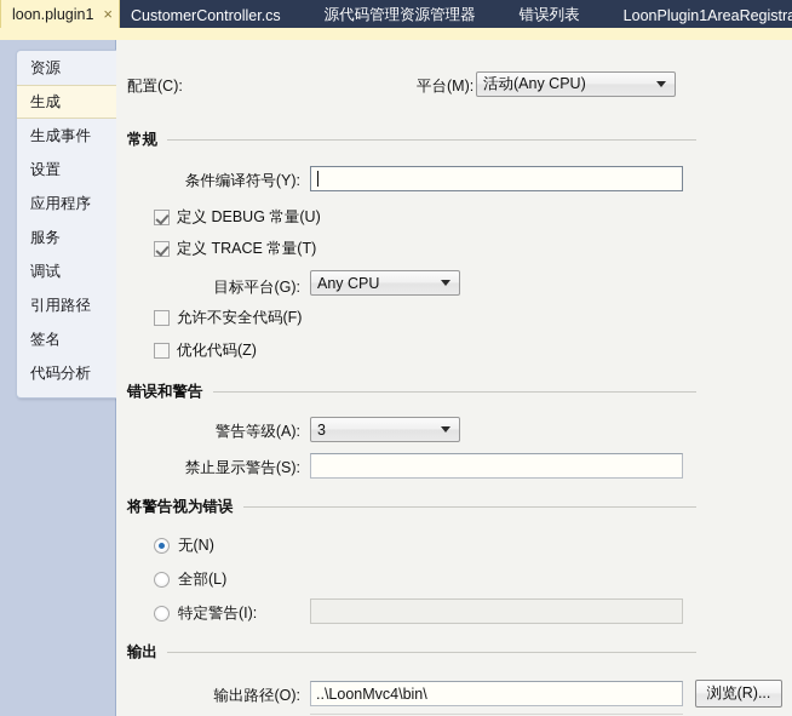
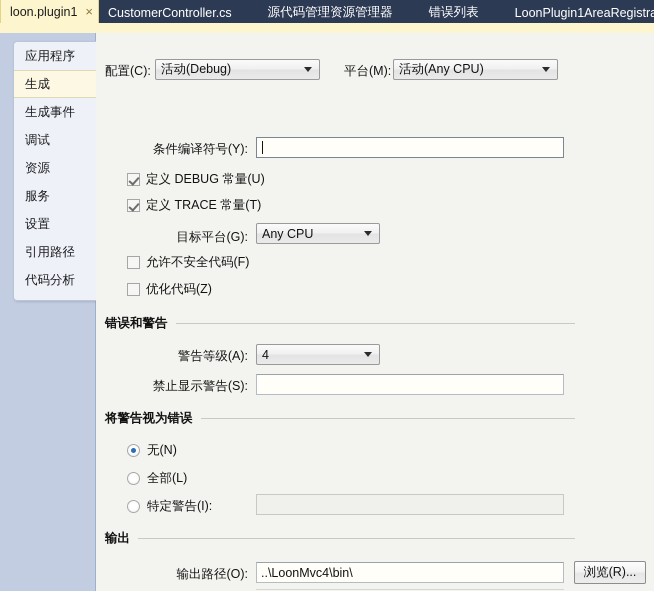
  loon.plugin1
  ×
  CustomerController.cs
  源代码管理资源管理器
  错误列表
  LoonPlugin1AreaRegistr
- 资源
+ 应用程序
  生成
  生成事件
- 设置
+ 调试
- 应用程序
+ 资源
  服务
- 调试
+ 设置
  引用路径
- 签名
  代码分析
  配置(C):
+ 活动(Debug)
  平台(M):
  活动(Any CPU)
- 常规
  条件编译符号(Y):
  定义 DEBUG 常量(U)
  定义 TRACE 常量(T)
  目标平台(G):
  Any CPU
  允许不安全代码(F)
  优化代码(Z)
  错误和警告
  警告等级(A):
- 3
+ 4
  禁止显示警告(S):
  将警告视为错误
  无(N)
  全部(L)
  特定警告(I):
  输出
  输出路径(O):
  ..\LoonMvc4\bin\
  浏览(R)...
